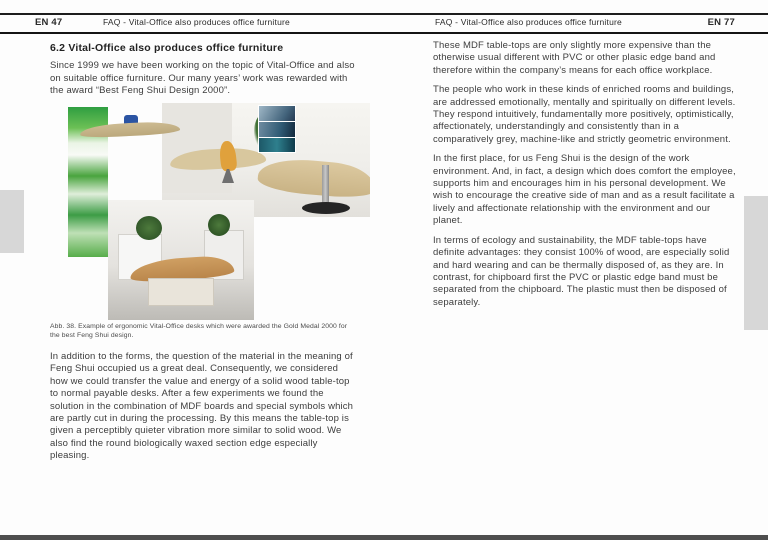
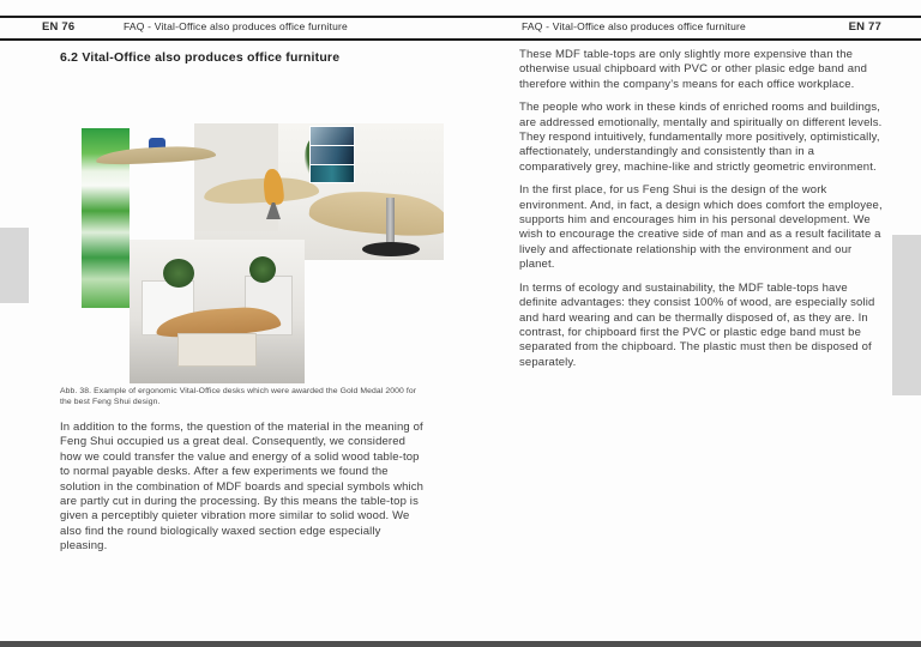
- EN 47
+ EN 76
  FAQ - Vital-Office also produces office furniture
  FAQ - Vital-Office also produces office furniture
  EN 77
  6.2 Vital-Office also produces office furniture
- Since 1999 we have been working on the topic of Vital-Office and also on suitable office furniture. Our many years’ work was rewarded with the award “Best Feng Shui Design 2000”.
  In addition to the forms, the question of the material in the meaning of Feng Shui occupied us a great deal. Consequently, we considered how we could transfer the value and energy of a solid wood table-top to normal payable desks. After a few experiments we found the solution in the combination of MDF boards and special symbols which are partly cut in during the processing. By this means the table-top is given a perceptibly quieter vibration more similar to solid wood. We also find the round biologically waxed section edge especially pleasing.
- These MDF table-tops are only slightly more expensive than the otherwise usual different with PVC or other plasic edge band and therefore within the company’s means for each office workplace.
+ These MDF table-tops are only slightly more expensive than the otherwise usual chipboard with PVC or other plasic edge band and therefore within the company’s means for each office workplace.
  The people who work in these kinds of enriched rooms and buildings, are addressed emotionally, mentally and spiritually on different levels. They respond intuitively, fundamentally more positively, optimistically, affectionately, understandingly and consistently than in a comparatively grey, machine-like and strictly geometric environment.
  In the first place, for us Feng Shui is the design of the work environment. And, in fact, a design which does comfort the employee, supports him and encourages him in his personal development. We wish to encourage the creative side of man and as a result facilitate a lively and affectionate relationship with the environment and our planet.
  In terms of ecology and sustainability, the MDF table-tops have definite advantages: they consist 100% of wood, are especially solid and hard wearing and can be thermally disposed of, as they are. In contrast, for chipboard first the PVC or plastic edge band must be separated from the chipboard. The plastic must then be disposed of separately.
